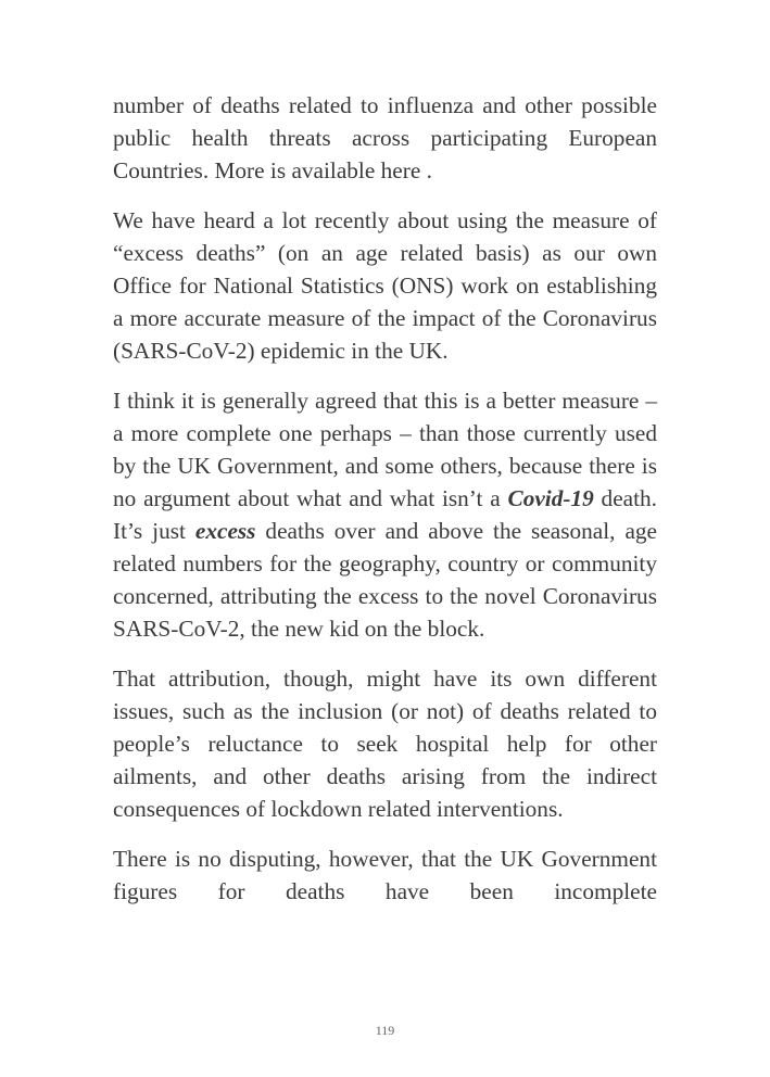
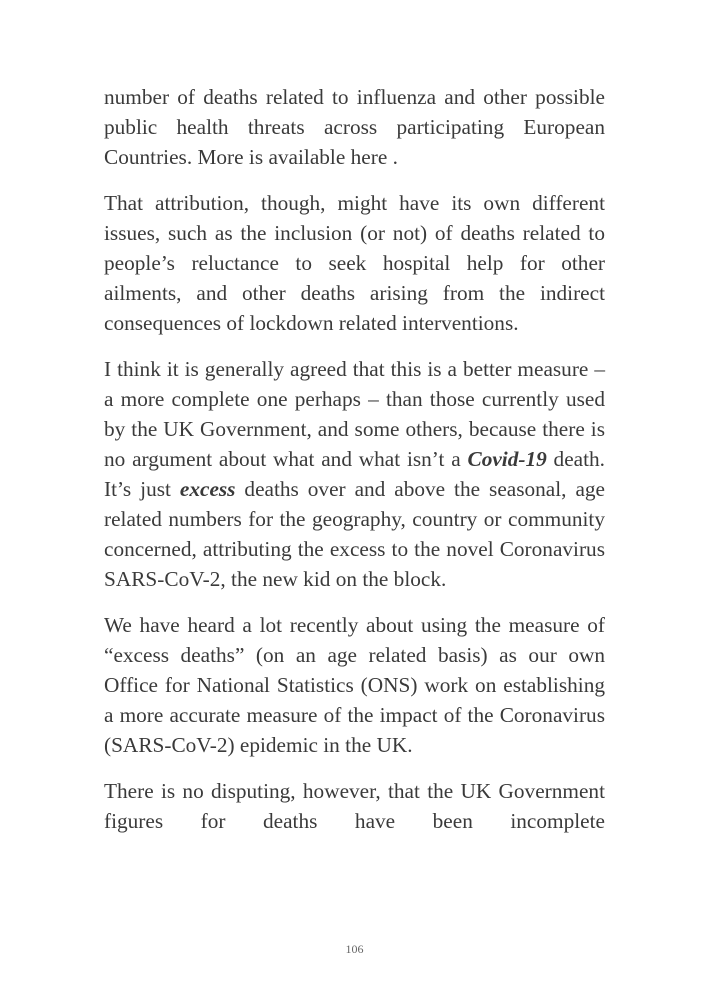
  number of deaths related to influenza and other possible public health threats across participating European Countries. More is available here .
- We have heard a lot recently about using the measure of “excess deaths” (on an age related basis) as our own Office for National Statistics (ONS) work on establishing a more accurate measure of the impact of the Coronavirus (SARS-CoV-2) epidemic in the UK.
+ That attribution, though, might have its own different issues, such as the inclusion (or not) of deaths related to people’s reluctance to seek hospital help for other ailments, and other deaths arising from the indirect consequences of lockdown related interventions.
  I think it is generally agreed that this is a better measure – a more complete one perhaps – than those currently used by the UK Government, and some others, because there is no argument about what and what isn’t a Covid-19 death. It’s just excess deaths over and above the seasonal, age related numbers for the geography, country or community concerned, attributing the excess to the novel Coronavirus SARS-CoV-2, the new kid on the block.
- That attribution, though, might have its own different issues, such as the inclusion (or not) of deaths related to people’s reluctance to seek hospital help for other ailments, and other deaths arising from the indirect consequences of lockdown related interventions.
+ We have heard a lot recently about using the measure of “excess deaths” (on an age related basis) as our own Office for National Statistics (ONS) work on establishing a more accurate measure of the impact of the Coronavirus (SARS-CoV-2) epidemic in the UK.
  There is no disputing, however, that the UK Government figures for deaths have been incomplete
- 119
+ 106
